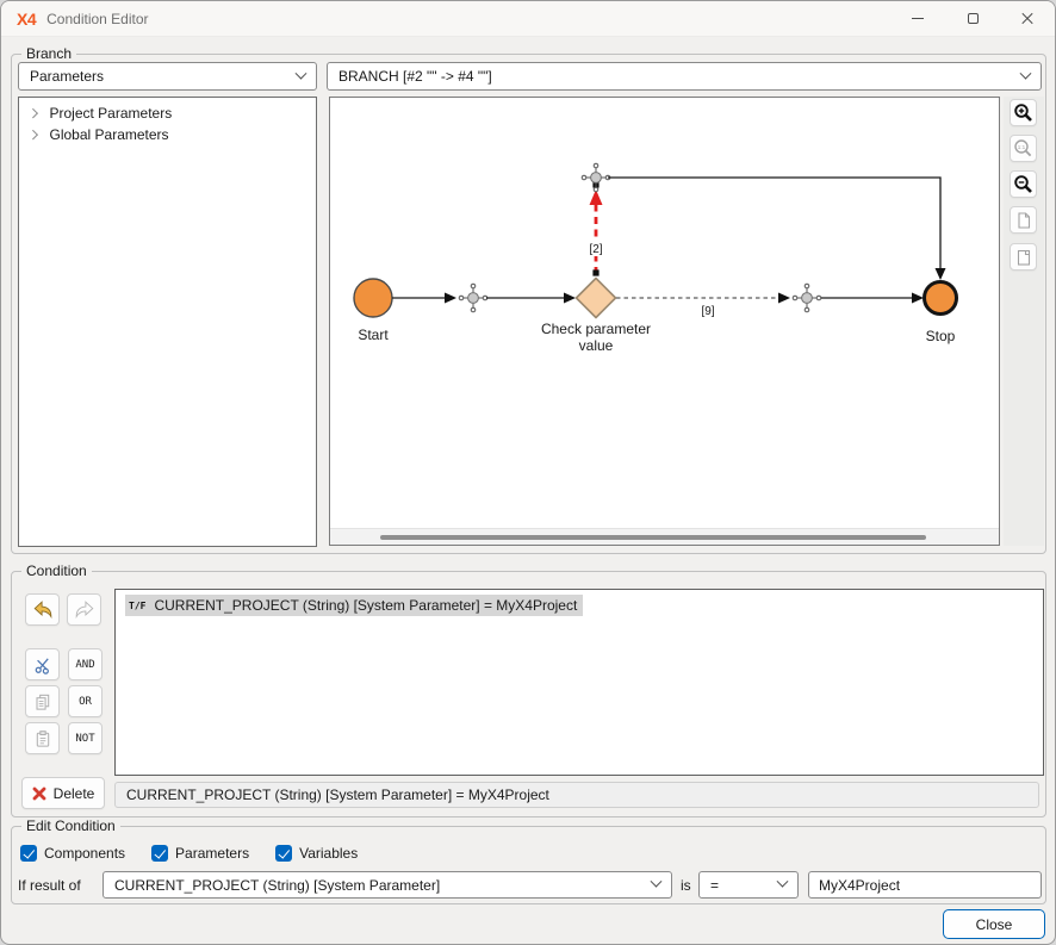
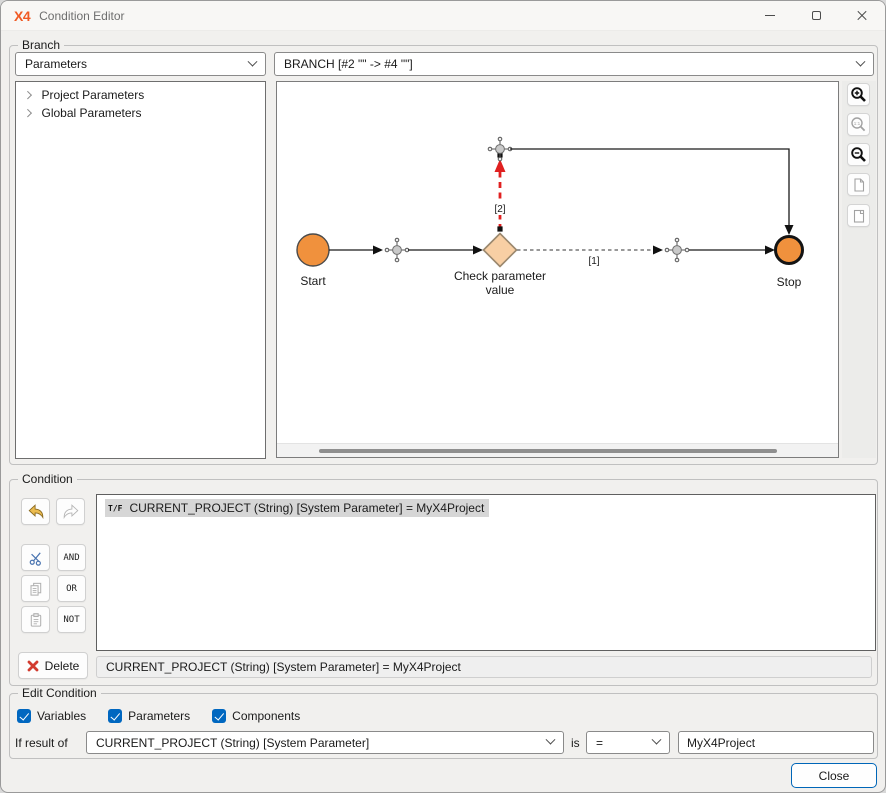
  X4
  Condition Editor
  Branch
  Parameters
  Project Parameters
  Global Parameters
  BRANCH [#2 "" -> #4 ""]
  [2]
- [9]
+ [1]
  Start
  Check parameter
  value
  Stop
  Condition
  AND
  OR
  NOT
  Delete
  T/F
  CURRENT_PROJECT (String) [System Parameter] = MyX4Project
  CURRENT_PROJECT (String) [System Parameter] = MyX4Project
  Edit Condition
- Components
+ Variables
  Parameters
- Variables
+ Components
  If result of
  CURRENT_PROJECT (String) [System Parameter]
  is
  =
  MyX4Project
  Close
